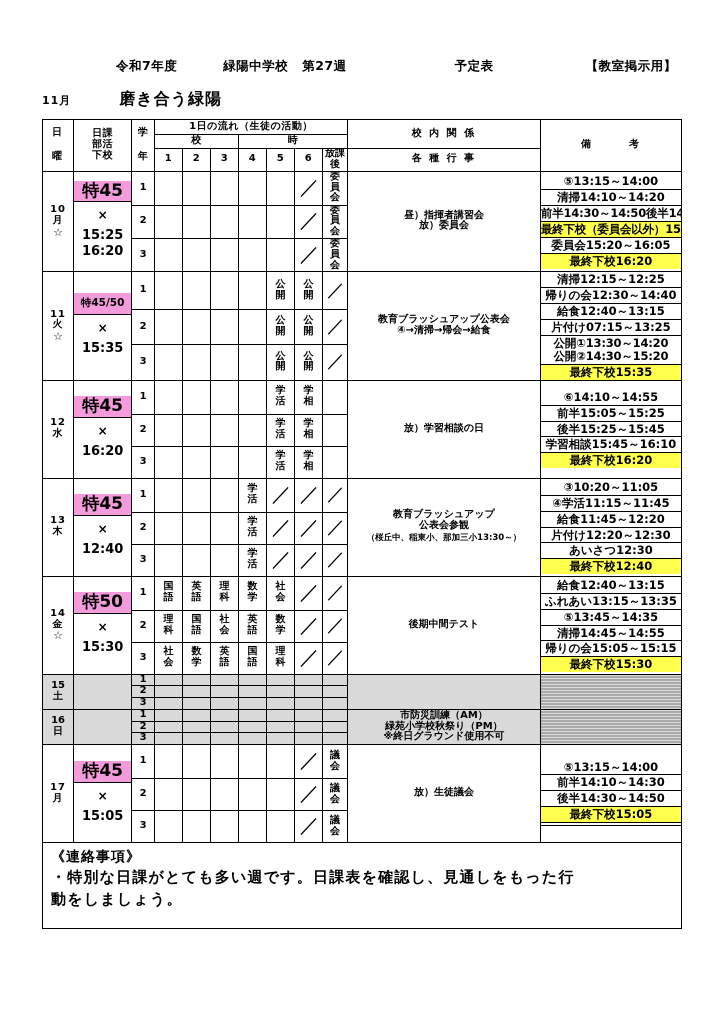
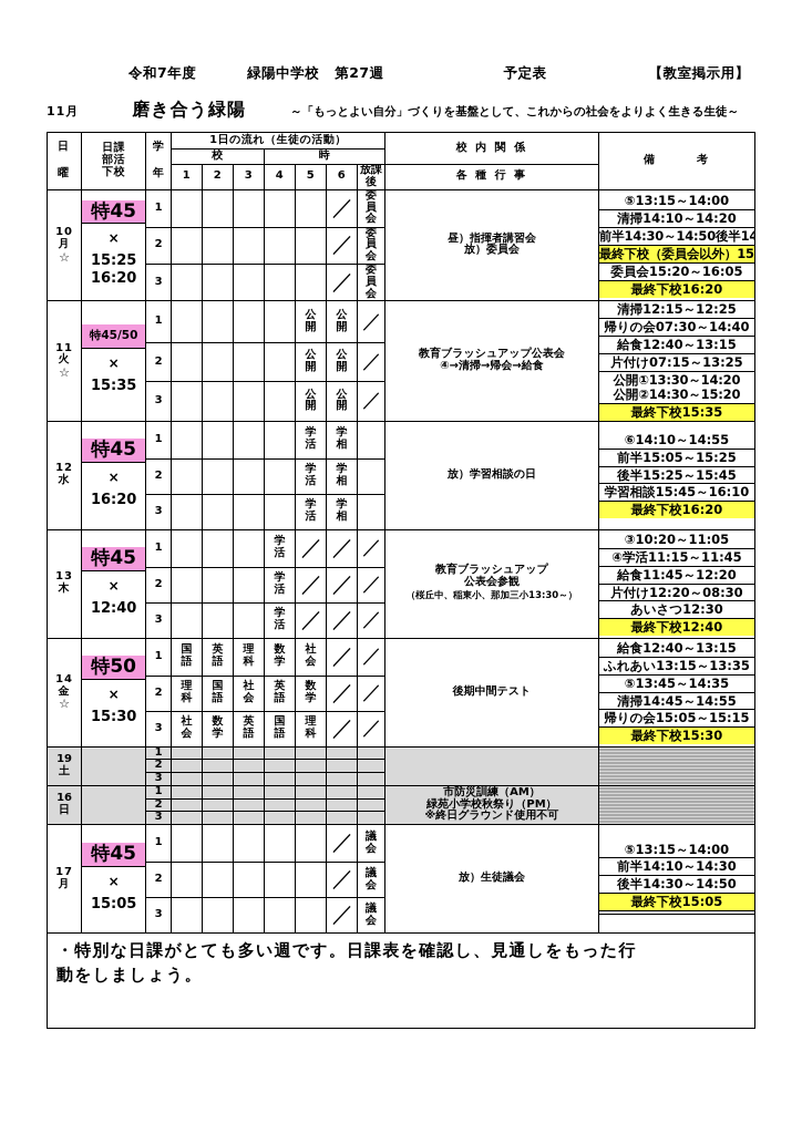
  令和7年度
  緑陽中学校
  第27週
  予定表
  【教室掲示用】
  11月
  磨き合う緑陽
+ ～「もっとよい自分」づくりを基盤として、これからの社会をよりよく生きる生徒～
  日 曜	日課 部活 下校	学 年	1日の流れ（生徒の活動）	校 内 関 係	備 考
  校	時
  1	2	3	4	5	6	放課後	各 種 行 事
  10月☆	特45×15:2516:20	1							委員会	昼）指揮者講習会放）委員会
  ⑤13:15～14:00
  清掃14:10～14:20
  最終下校（委員会以外）15
  委員会15:20～16:05
  最終下校16:20
  2							委員会
  3							委員会
  11火☆	特45/50×15:35	1					公開	公開		教育ブラッシュアップ公表会④→清掃→帰会→給食
  清掃12:15～12:25
- 帰りの会12:30～14:40
+ 帰りの会07:30～14:40
  給食12:40～13:15
  片付け07:15～13:25
  公開①13:30～14:20公開②14:30～15:20
  最終下校15:35
  2					公開	公開
  3					公開	公開
  12水	特45×16:20	1					学活	学相		放）学習相談の日
  ⑥14:10～14:55
  前半15:05～15:25
  後半15:25～15:45
  学習相談15:45～16:10
  最終下校16:20
  2					学活	学相
  3					学活	学相
  13木	特45×12:40	1				学活				教育ブラッシュアップ公表会参観（桜丘中、稲東小、那加三小13:30～）
  ③10:20～11:05
  ④学活11:15～11:45
  給食11:45～12:20
- 片付け12:20～12:30
+ 片付け12:20～08:30
  あいさつ12:30
  最終下校12:40
  2				学活
  3				学活
  14金☆	特50×15:30	1	国語	英語	理科	数学	社会			後期中間テスト
  給食12:40～13:15
  ふれあい13:15～13:35
  ⑤13:45～14:35
  清掃14:45～14:55
  帰りの会15:05～15:15
  最終下校15:30
  2	理科	国語	社会	英語	数学
  3	社会	数学	英語	国語	理科
- 15土		1
+ 19土		1
  2
  3
  16日		1								市防災訓練（AM）緑苑小学校秋祭り（PM）※終日グラウンド使用不可
  2
  3
  17月	特45×15:05	1							議会	放）生徒議会
  ⑤13:15～14:00
  前半14:10～14:30
  後半14:30～14:50
  最終下校15:05
  2							議会
  3							議会
- 《連絡事項》
  ・特別な日課がとても多い週です。日課表を確認し、見通しをもった行
  動をしましょう。
